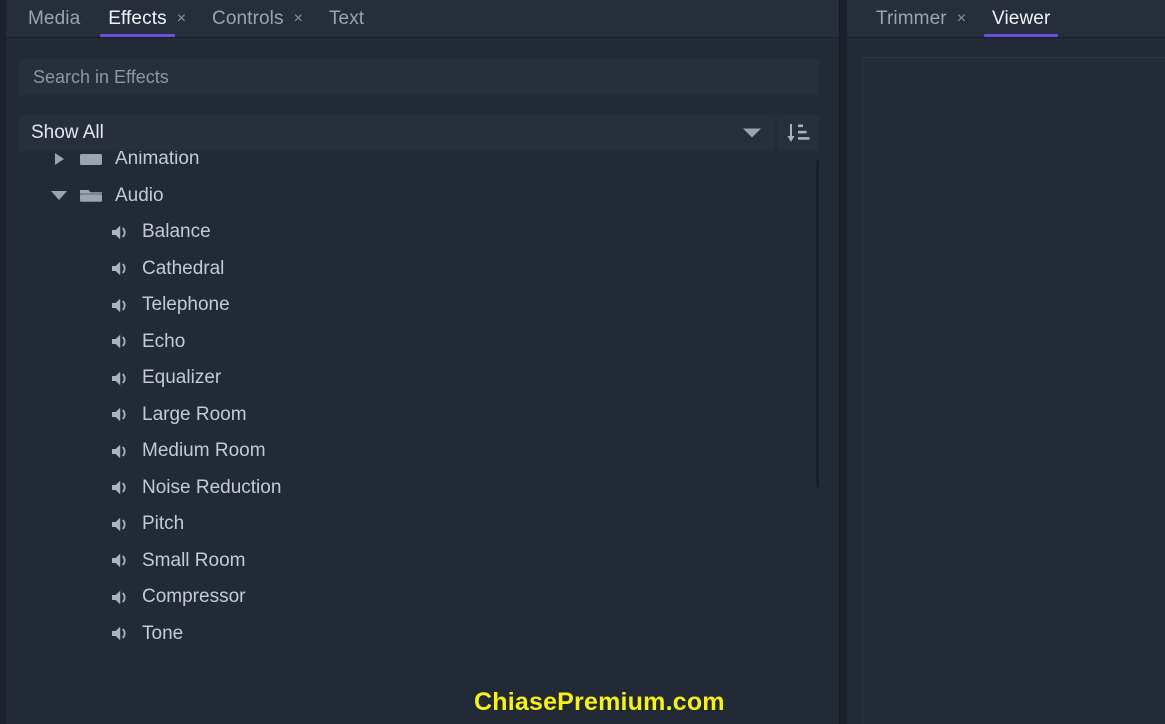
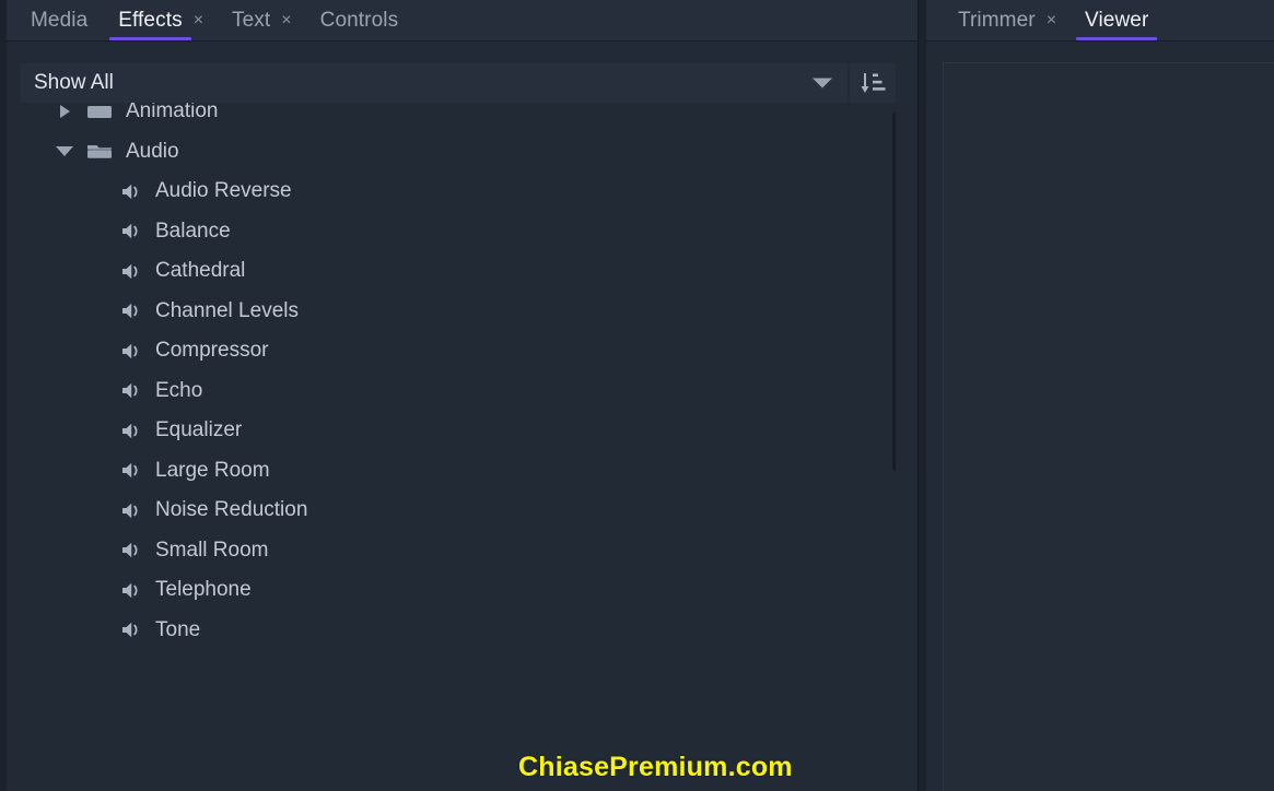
  Media
  Effects
  ×
- Controls
+ Text
  ×
- Text
+ Controls
- Search in Effects
  Show All
  Animation
  Audio
+ Audio Reverse
  Balance
  Cathedral
+ Channel Levels
- Telephone
+ Compressor
  Echo
  Equalizer
  Large Room
- Medium Room
  Noise Reduction
- Pitch
  Small Room
- Compressor
+ Telephone
  Tone
  ChiasePremium.com
  Trimmer
  ×
  Viewer
